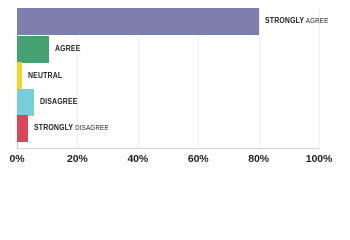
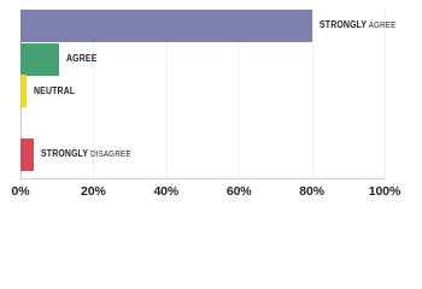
  STRONGLY AGREE
  AGREE
  NEUTRAL
- DISAGREE
  STRONGLY DISAGREE
  0%
  20%
  40%
  60%
  80%
  100%
